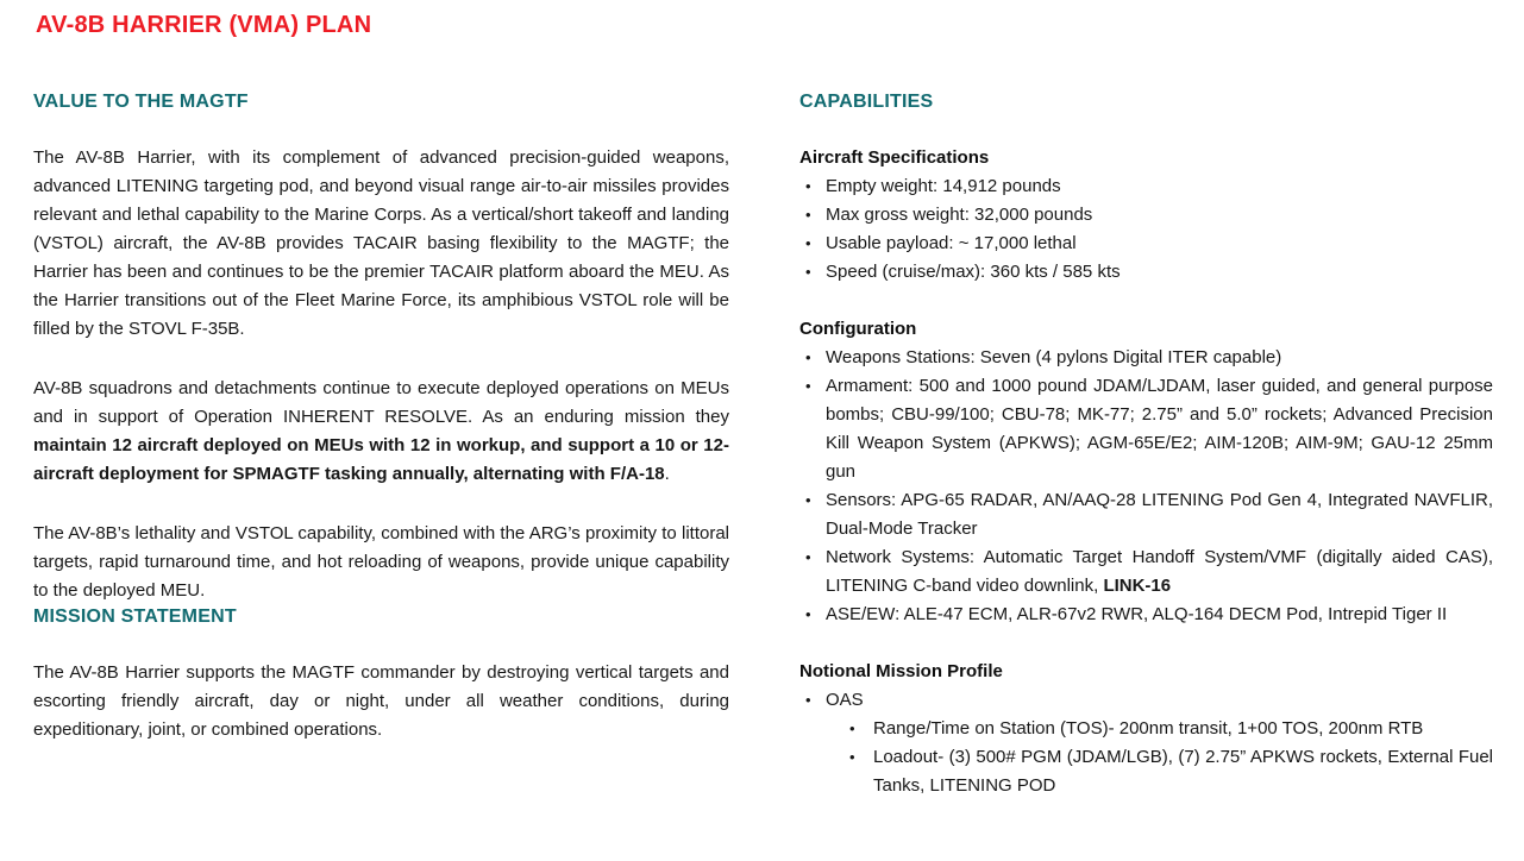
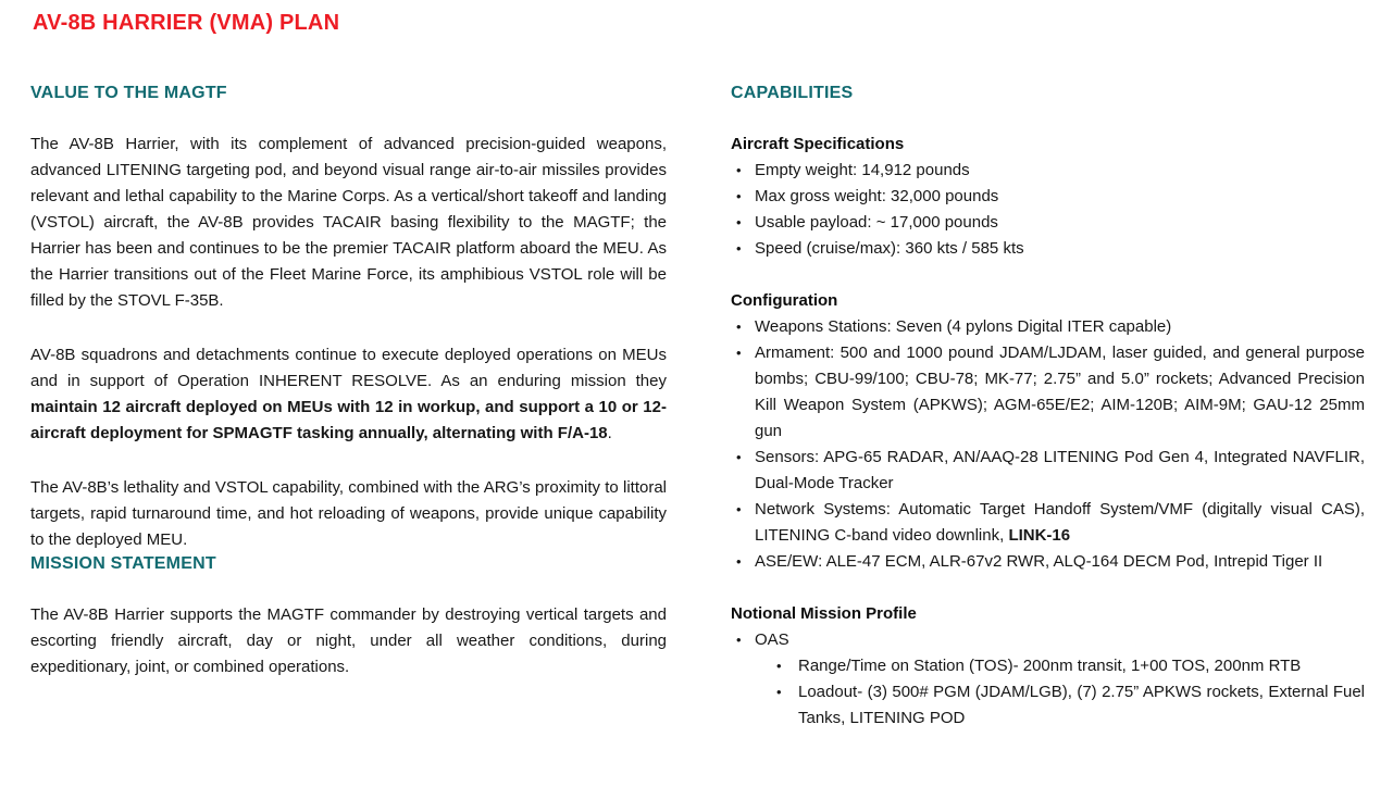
  AV-8B HARRIER (VMA) PLAN
  VALUE TO THE MAGTF
  The AV-8B Harrier, with its complement of advanced precision-guided weapons, advanced LITENING targeting pod, and beyond visual range air-to-air missiles provides relevant and lethal capability to the Marine Corps. As a vertical/short takeoff and landing (VSTOL) aircraft, the AV-8B provides TACAIR basing flexibility to the MAGTF; the Harrier has been and continues to be the premier TACAIR platform aboard the MEU. As the Harrier transitions out of the Fleet Marine Force, its amphibious VSTOL role will be filled by the STOVL F-35B.
  AV-8B squadrons and detachments continue to execute deployed operations on MEUs and in support of Operation INHERENT RESOLVE. As an enduring mission they maintain 12 aircraft deployed on MEUs with 12 in workup, and support a 10 or 12-aircraft deployment for SPMAGTF tasking annually, alternating with F/A-18.
  The AV-8B’s lethality and VSTOL capability, combined with the ARG’s proximity to littoral targets, rapid turnaround time, and hot reloading of weapons, provide unique capability to the deployed MEU.
  MISSION STATEMENT
  The AV-8B Harrier supports the MAGTF commander by destroying vertical targets and escorting friendly aircraft, day or night, under all weather conditions, during expeditionary, joint, or combined operations.
  CAPABILITIES
  Aircraft Specifications
  •
  Empty weight: 14,912 pounds
  •
  Max gross weight: 32,000 pounds
  •
- Usable payload: ~ 17,000 lethal
+ Usable payload: ~ 17,000 pounds
  •
  Speed (cruise/max): 360 kts / 585 kts
  Configuration
  •
  Weapons Stations: Seven (4 pylons Digital ITER capable)
  •
  Armament: 500 and 1000 pound JDAM/LJDAM, laser guided, and general purpose bombs; CBU-99/100; CBU-78; MK-77; 2.75” and 5.0” rockets; Advanced Precision Kill Weapon System (APKWS); AGM-65E/E2; AIM-120B; AIM-9M; GAU-12 25mm gun
  •
  Sensors: APG-65 RADAR, AN/AAQ-28 LITENING Pod Gen 4, Integrated NAVFLIR, Dual-Mode Tracker
  •
- Network Systems: Automatic Target Handoff System/VMF (digitally aided CAS), LITENING C-band video downlink, LINK-16
+ Network Systems: Automatic Target Handoff System/VMF (digitally visual CAS), LITENING C-band video downlink, LINK-16
  •
  ASE/EW: ALE-47 ECM, ALR-67v2 RWR, ALQ-164 DECM Pod, Intrepid Tiger II
  Notional Mission Profile
  •
  OAS
  •
  Range/Time on Station (TOS)- 200nm transit, 1+00 TOS, 200nm RTB
  •
  Loadout- (3) 500# PGM (JDAM/LGB), (7) 2.75” APKWS rockets, External Fuel Tanks, LITENING POD
